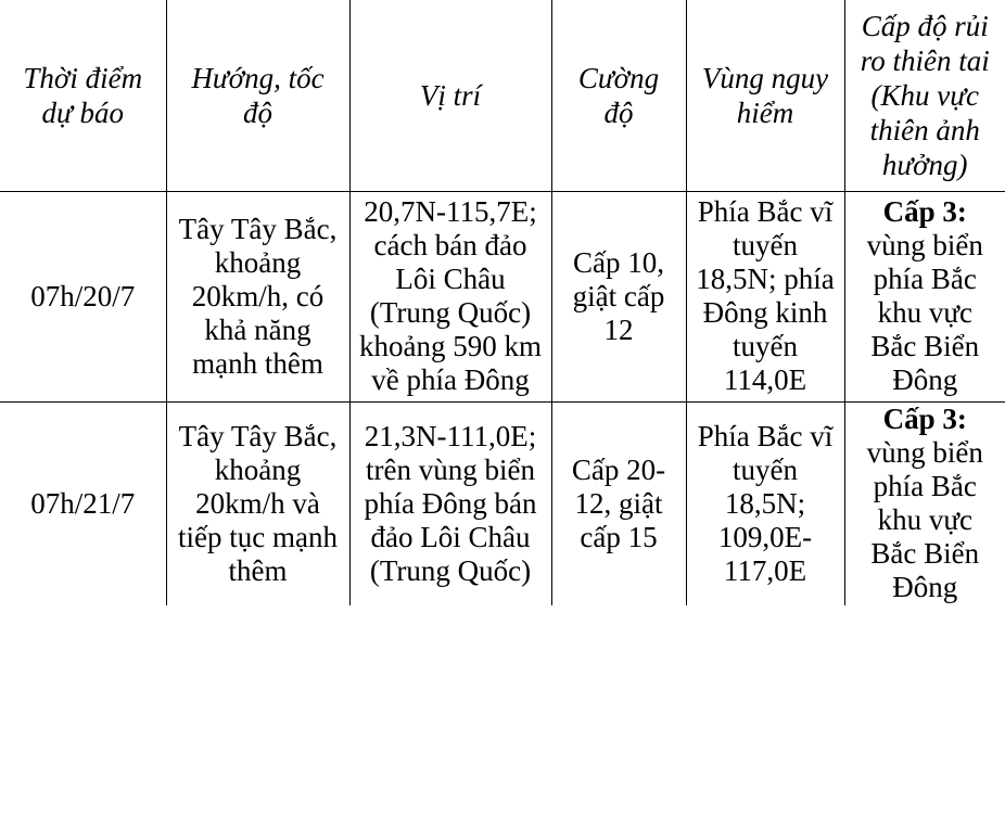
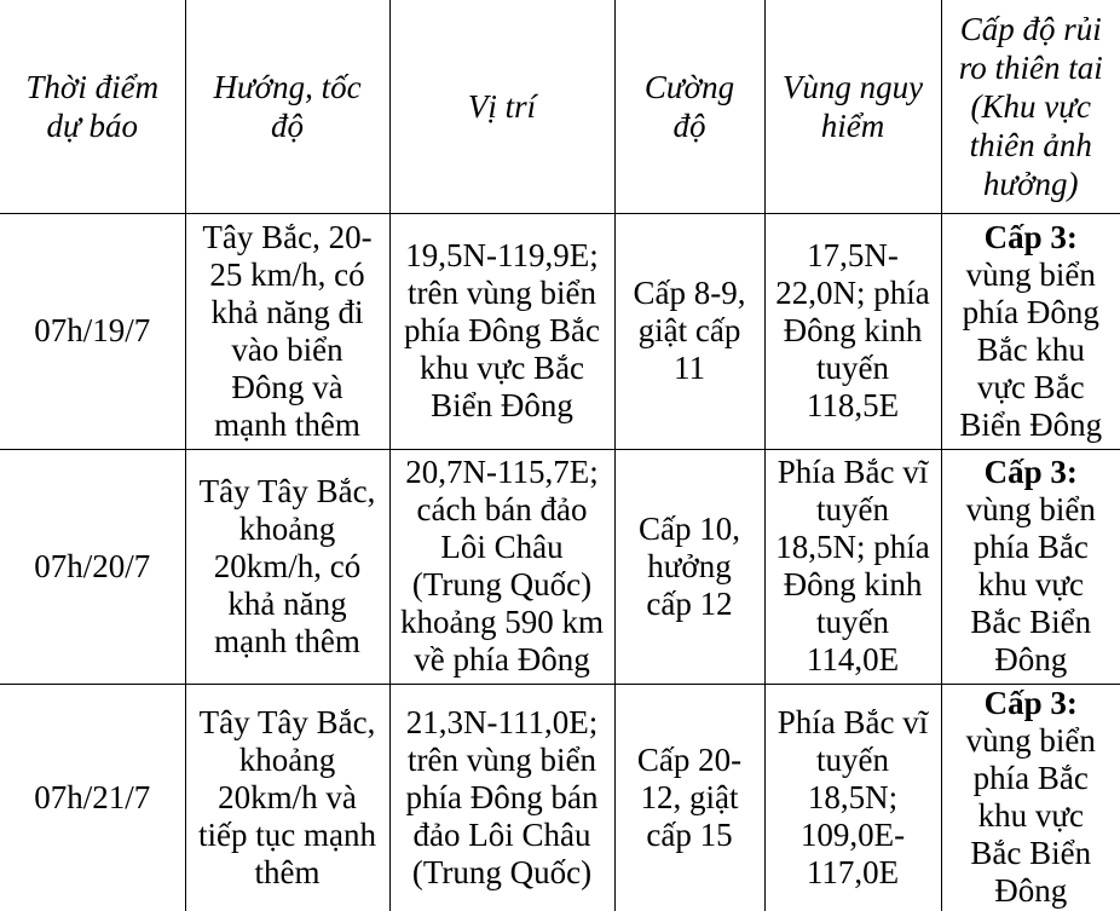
  Thời điểm dự báo	Hướng, tốc độ	Vị trí	Cường độ	Vùng nguy hiểm	Cấp độ rủi ro thiên tai (Khu vực thiên ảnh hưởng)
+ 07h/19/7	Tây Bắc, 20-25 km/h, có khả năng đi vào biển Đông và mạnh thêm	19,5N-119,9E; trên vùng biển phía Đông Bắc khu vực Bắc Biển Đông	Cấp 8-9, giật cấp 11	17,5N-22,0N; phía Đông kinh tuyến 118,5E	Cấp 3: vùng biển phía Đông Bắc khu vực Bắc Biển Đông
- 07h/20/7	Tây Tây Bắc, khoảng 20km/h, có khả năng mạnh thêm	20,7N-115,7E; cách bán đảo Lôi Châu (Trung Quốc) khoảng 590 km về phía Đông	Cấp 10, giật cấp 12	Phía Bắc vĩ tuyến 18,5N; phía Đông kinh tuyến 114,0E	Cấp 3: vùng biển phía Bắc khu vực Bắc Biển Đông
+ 07h/20/7	Tây Tây Bắc, khoảng 20km/h, có khả năng mạnh thêm	20,7N-115,7E; cách bán đảo Lôi Châu (Trung Quốc) khoảng 590 km về phía Đông	Cấp 10, hưởng cấp 12	Phía Bắc vĩ tuyến 18,5N; phía Đông kinh tuyến 114,0E	Cấp 3: vùng biển phía Bắc khu vực Bắc Biển Đông
  07h/21/7	Tây Tây Bắc, khoảng 20km/h và tiếp tục mạnh thêm	21,3N-111,0E; trên vùng biển phía Đông bán đảo Lôi Châu (Trung Quốc)	Cấp 20-12, giật cấp 15	Phía Bắc vĩ tuyến 18,5N; 109,0E-117,0E	Cấp 3: vùng biển phía Bắc khu vực Bắc Biển Đông
